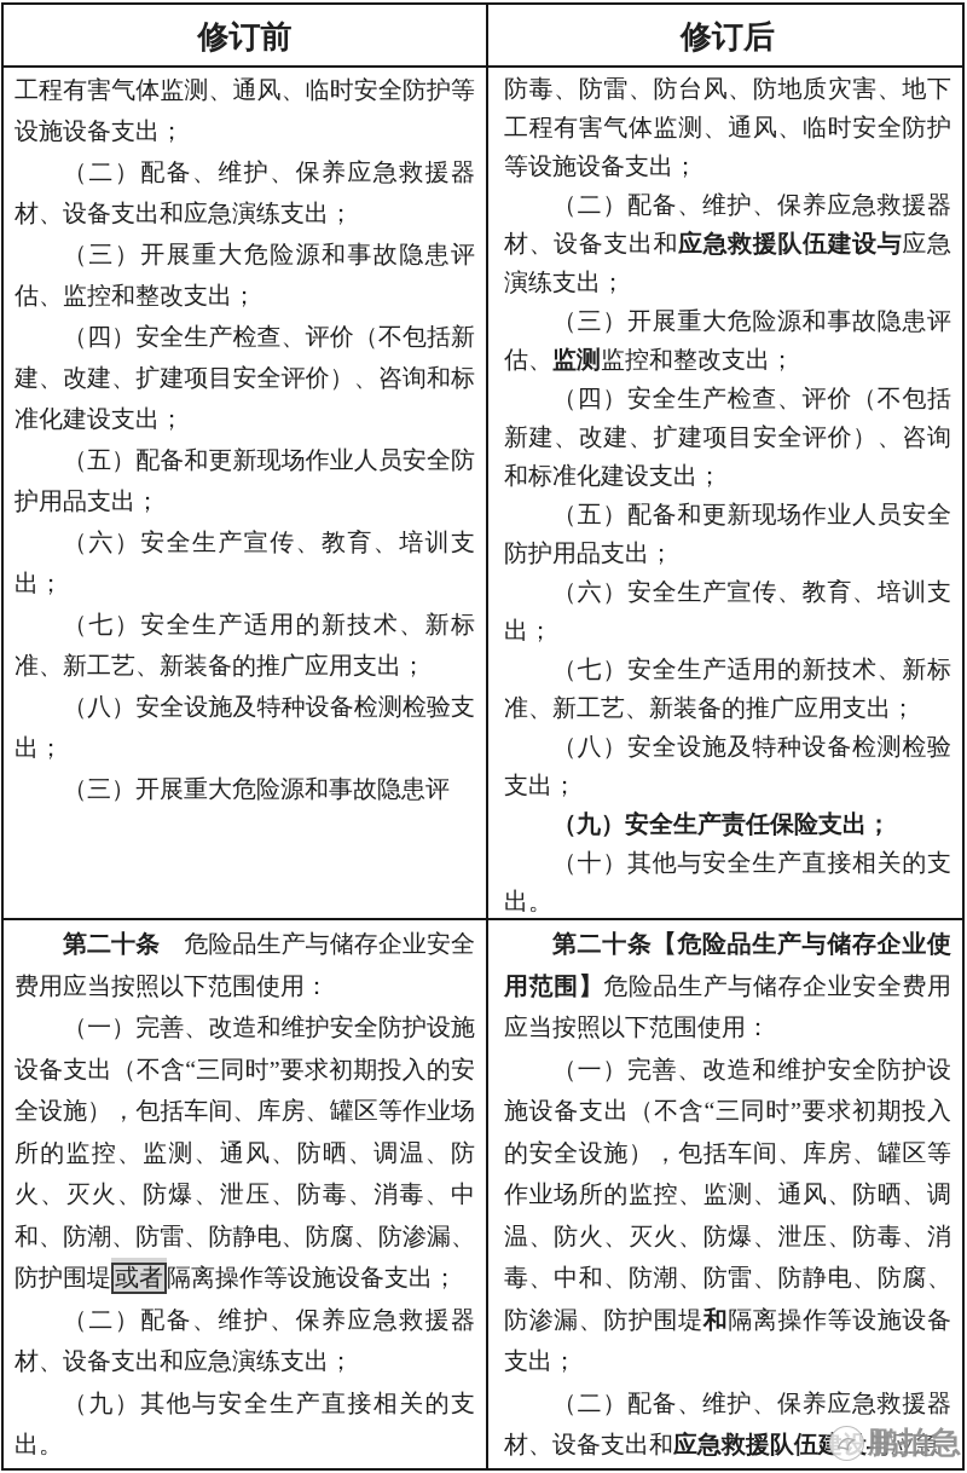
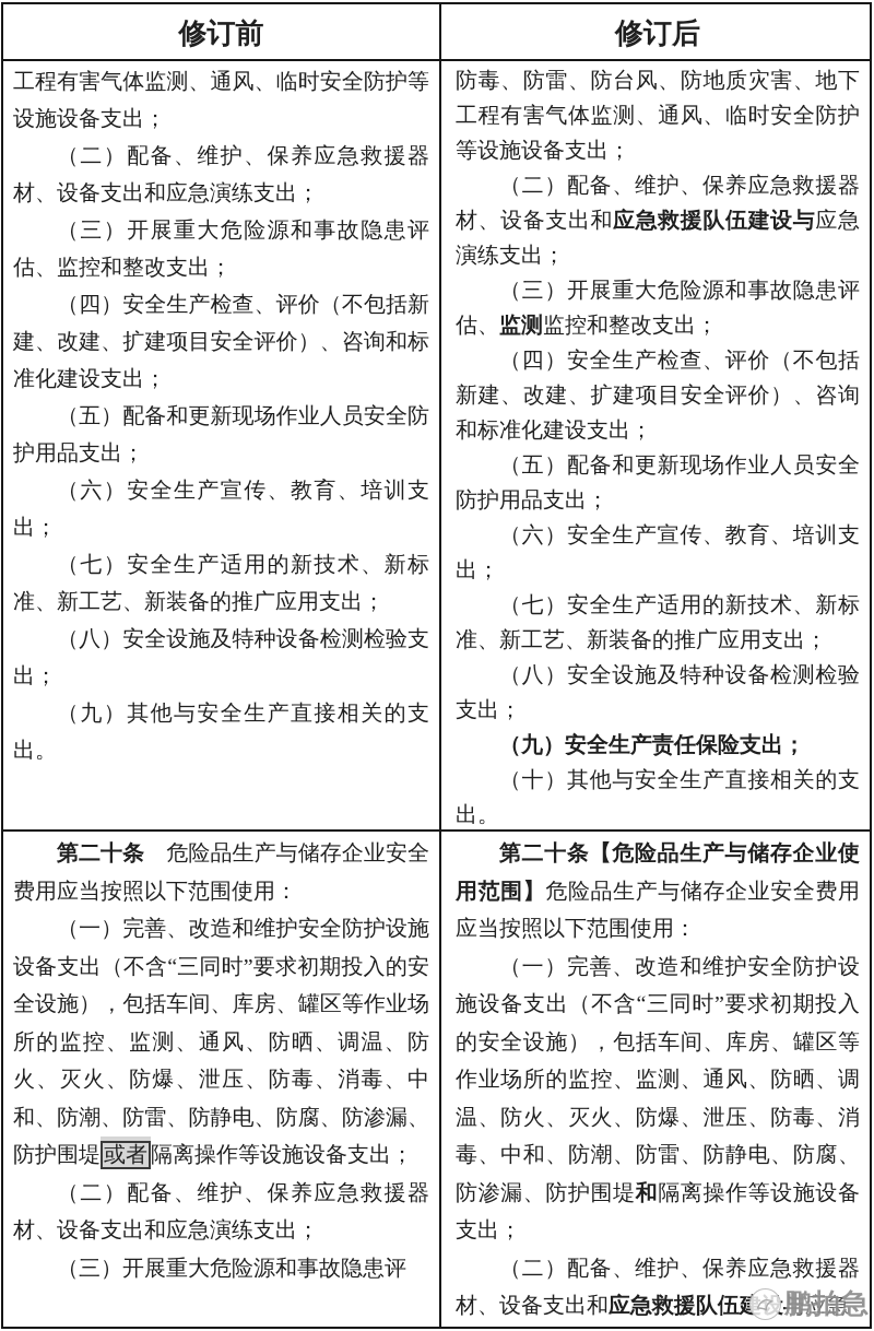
  修订前
  修订后
  工程有害气体监测、通风、临时安全防护等设施设备支出；
  （二）配备、维护、保养应急救援器材、设备支出和应急演练支出；
  （三）开展重大危险源和事故隐患评估、监控和整改支出；
  （四）安全生产检查、评价（不包括新建、改建、扩建项目安全评价）、咨询和标准化建设支出；
  （五）配备和更新现场作业人员安全防护用品支出；
  （六）安全生产宣传、教育、培训支出；
  （七）安全生产适用的新技术、新标准、新工艺、新装备的推广应用支出；
  （八）安全设施及特种设备检测检验支出；
- （三）开展重大危险源和事故隐患评
+ （九）其他与安全生产直接相关的支出。
  防毒、防雷、防台风、防地质灾害、地下工程有害气体监测、通风、临时安全防护等设施设备支出；
  （二）配备、维护、保养应急救援器材、设备支出和应急救援队伍建设与应急演练支出；
  （三）开展重大危险源和事故隐患评估、监测监控和整改支出；
  （四）安全生产检查、评价（不包括新建、改建、扩建项目安全评价）、咨询和标准化建设支出；
  （五）配备和更新现场作业人员安全防护用品支出；
  （六）安全生产宣传、教育、培训支出；
  （七）安全生产适用的新技术、新标准、新工艺、新装备的推广应用支出；
  （八）安全设施及特种设备检测检验支出；
  （九）安全生产责任保险支出；
  （十）其他与安全生产直接相关的支出。
  第二十条 危险品生产与储存企业安全费用应当按照以下范围使用：
  （一）完善、改造和维护安全防护设施设备支出（不含“三同时”要求初期投入的安全设施），包括车间、库房、罐区等作业场所的监控、监测、通风、防晒、调温、防火、灭火、防爆、泄压、防毒、消毒、中和、防潮、防雷、防静电、防腐、防渗漏、防护围堤 或者 隔离操作等设施设备支出；
  （二）配备、维护、保养应急救援器材、设备支出和应急演练支出；
- （九）其他与安全生产直接相关的支出。
+ （三）开展重大危险源和事故隐患评
  第二十条【危险品生产与储存企业使用范围】危险品生产与储存企业安全费用应当按照以下范围使用：
  （一）完善、改造和维护安全防护设施设备支出（不含“三同时”要求初期投入的安全设施），包括车间、库房、罐区等作业场所的监控、监测、通风、防晒、调温、防火、灭火、防爆、泄压、防毒、消毒、中和、防潮、防雷、防静电、防腐、防渗漏、防护围堤和隔离操作等设施设备支出；
  （二）配备、维护、保养应急救援器材、设备支出和应急救援队伍建设与应急
  鹏拍急
